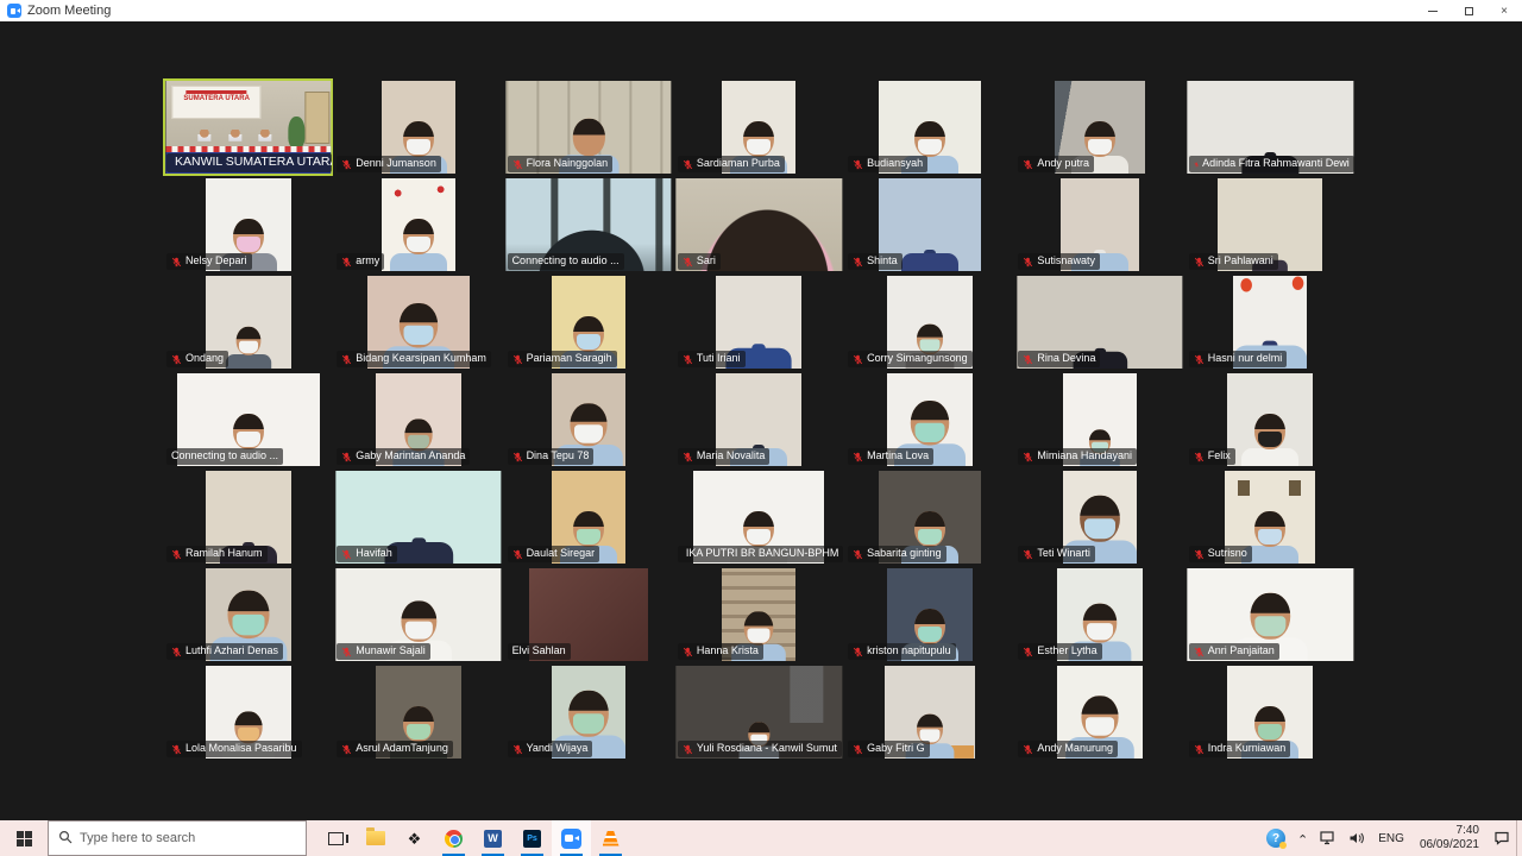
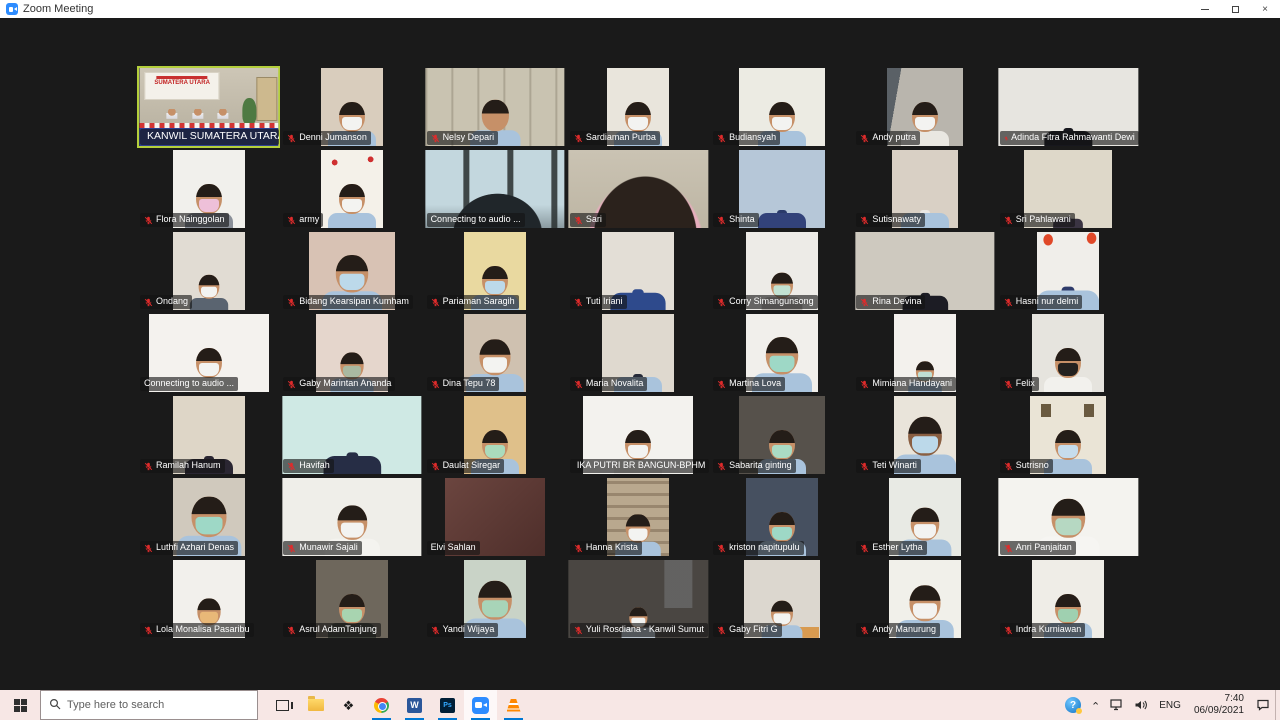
  Zoom Meeting
  ×
  KANWIL SUMATERA UTAR
  Denni Jumanson
- Flora Nainggolan
+ Nelsy Depari
  Sardiaman Purba
  Budiansyah
  Andy putra
  Adinda Fitra Rahmawanti Dewi
- Nelsy Depari
+ Flora Nainggolan
  army
  Connecting to audio ...
  Sari
  Shinta
  Sutisnawaty
  Sri Pahlawani
  Ondang
  Bidang Kearsipan Kumham
  Pariaman Saragih
  Tuti Iriani
  Corry Simangunsong
  Rina Devina
  Hasni nur delmi
  Connecting to audio ...
  Gaby Marintan Ananda
  Dina Tepu 78
  Maria Novalita
  Martina Lova
  Mimiana Handayani
  Felix
  Ramilah Hanum
  Havifah
  Daulat Siregar
  IKA PUTRI BR BANGUN-BPHM
  Sabarita ginting
  Teti Winarti
  Sutrisno
  Luthfi Azhari Denas
  Munawir Sajali
  Elvi Sahlan
  Hanna Krista
  kriston napitupulu
  Esther Lytha
  Anri Panjaitan
  Lola Monalisa Pasaribu
  Asrul AdamTanjung
  Yandi Wijaya
  Yuli Rosdiana - Kanwil Sumut
  Gaby Fitri G
  Andy Manurung
  Indra Kurniawan
  Type here to search
  ❖
  W
  ?
  ⌃
  ENG
  7:40
  06/09/2021
